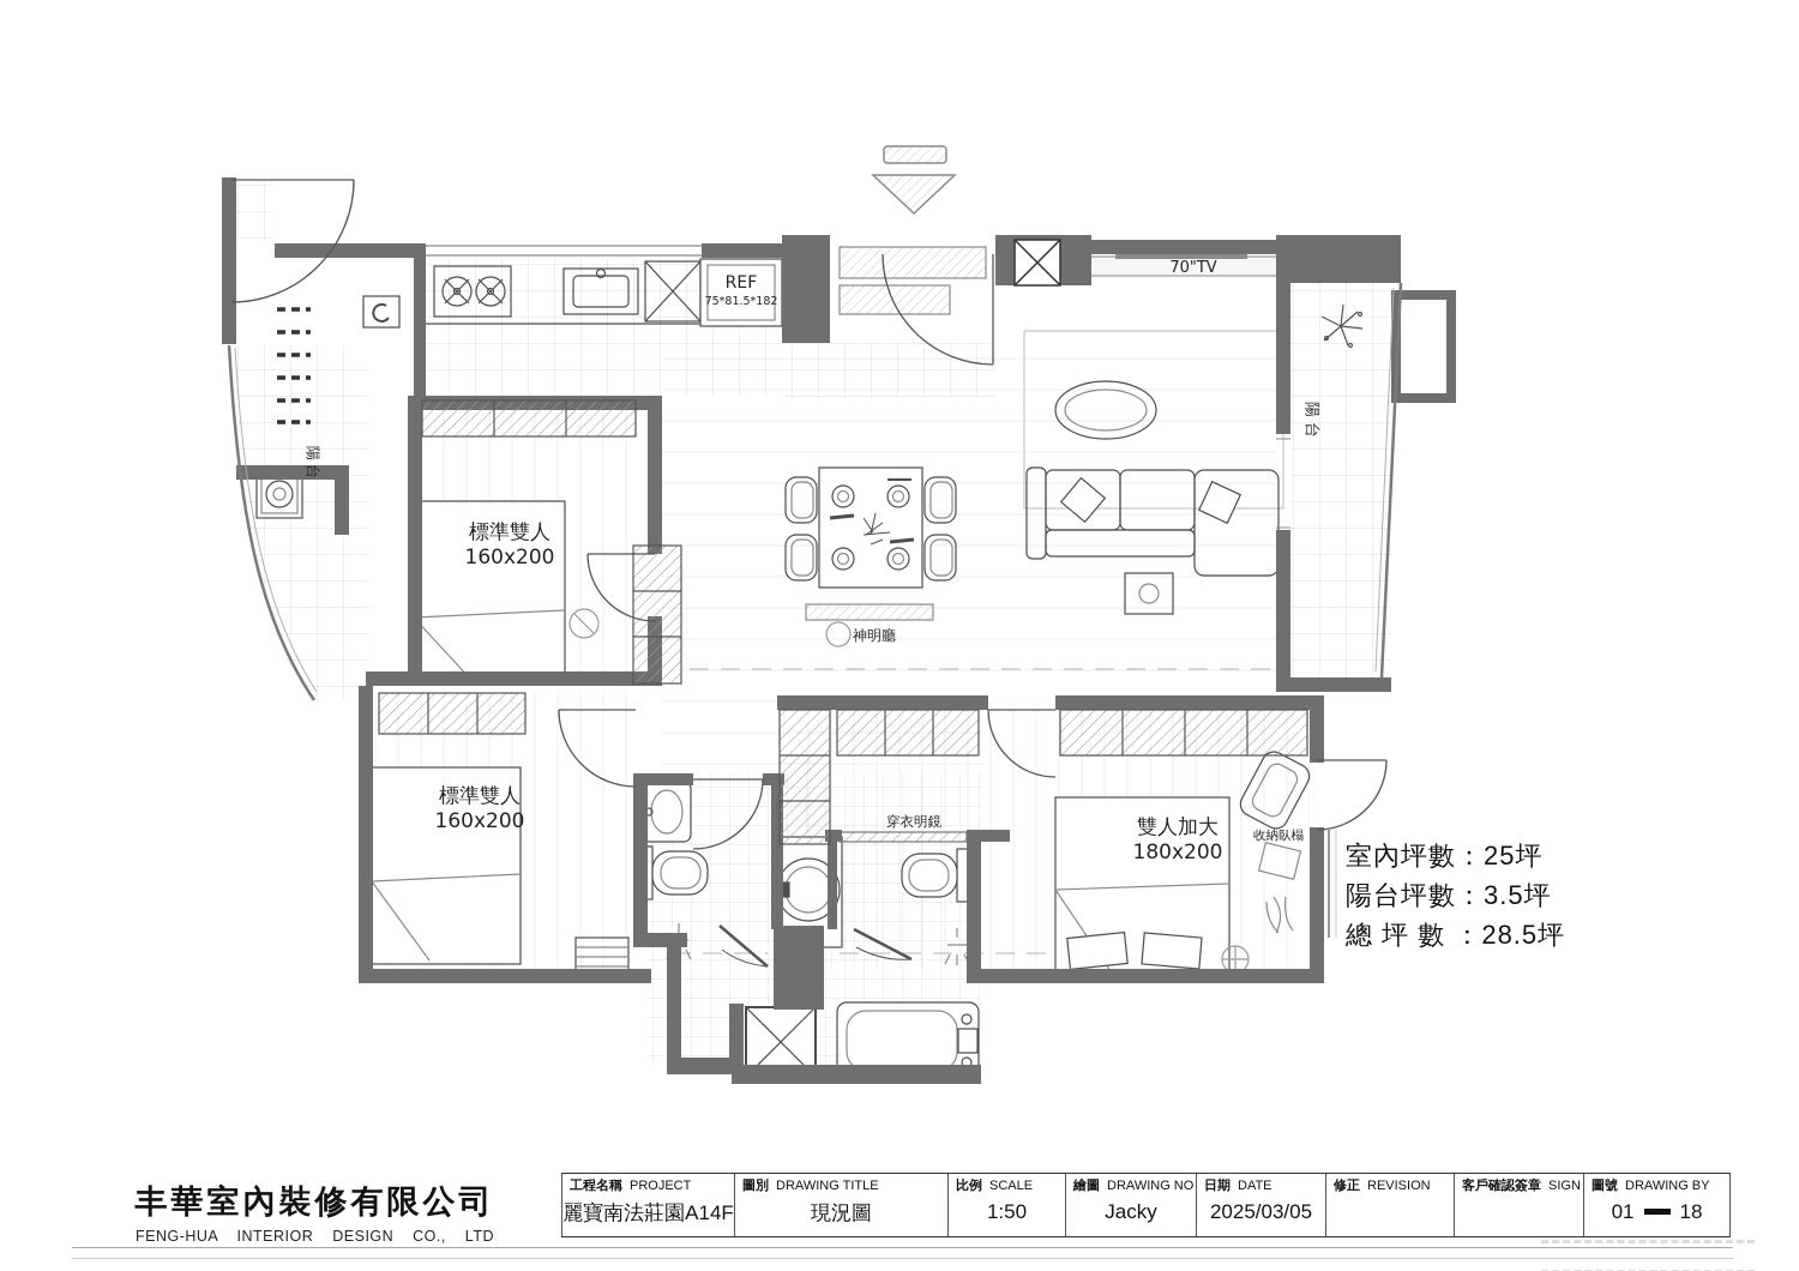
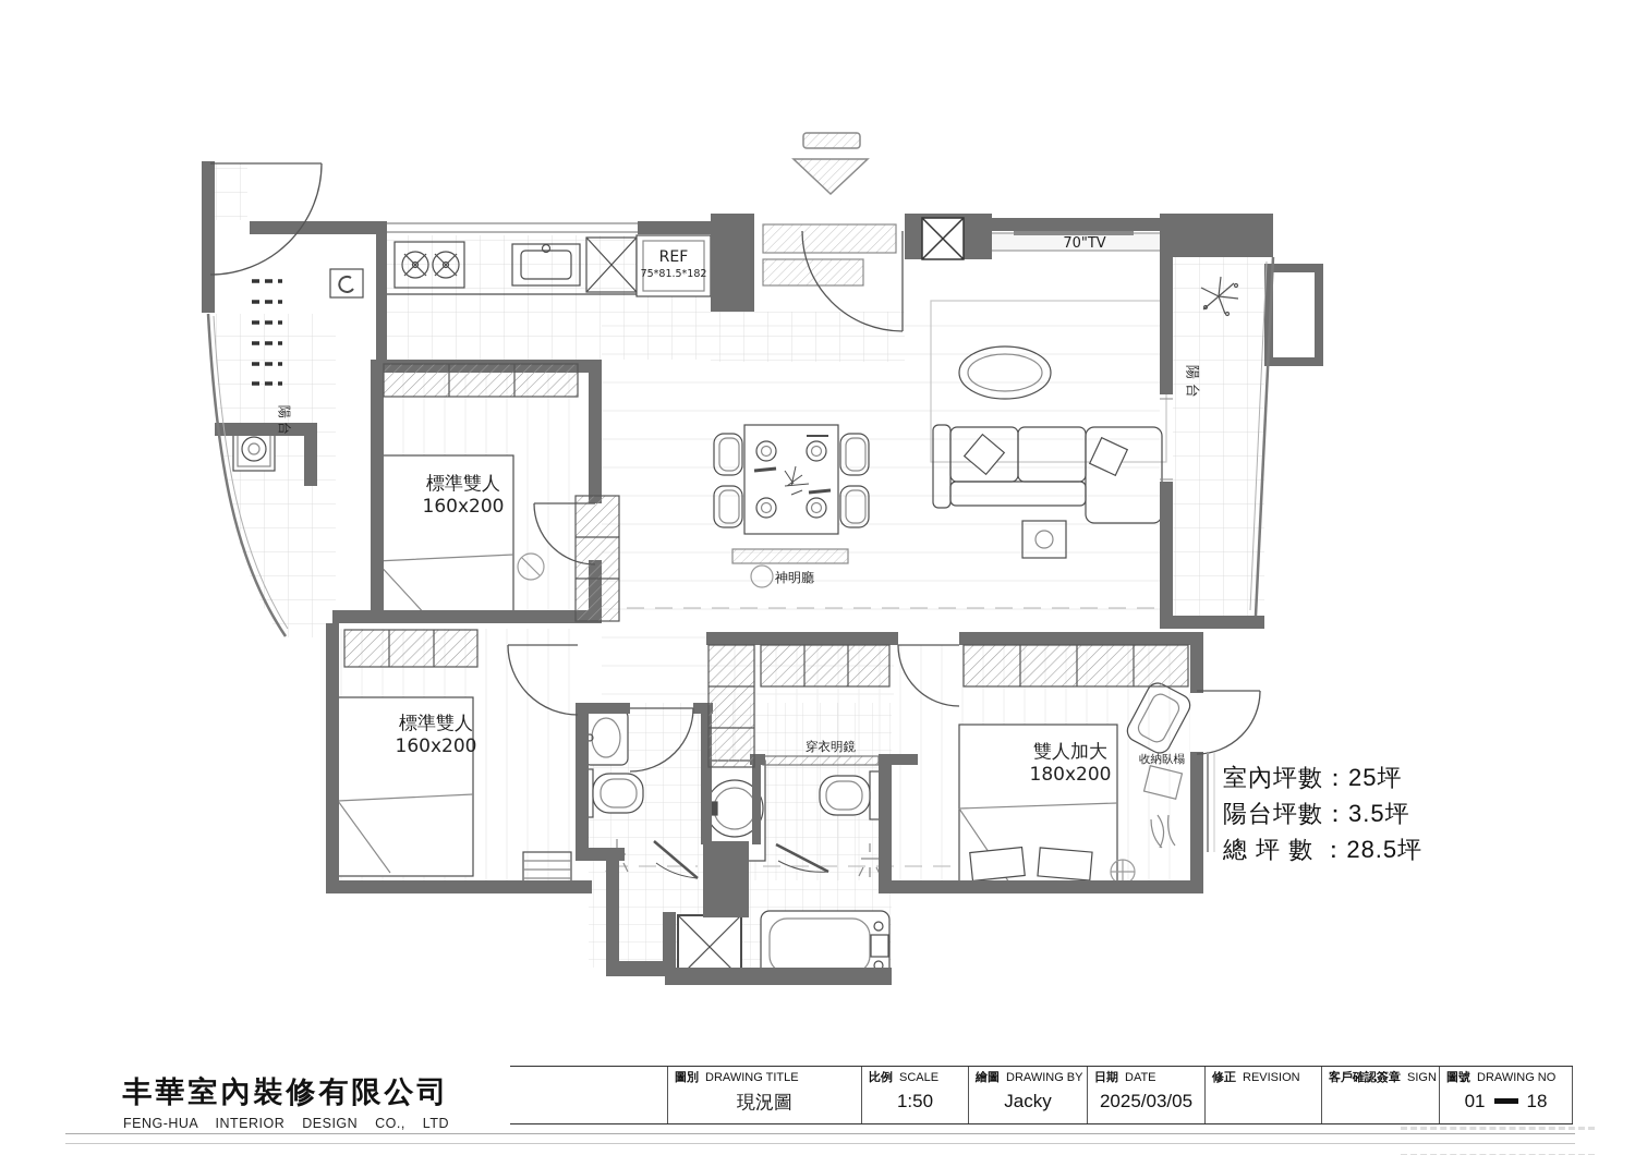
  標準雙人
  160x200
  標準雙人
  160x200
  雙人加大
  180x200
  REF
  75*81.5*182
  神明廳
  穿衣明鏡
  收納臥榻
  70"TV
  室內坪數：25坪
  陽台坪數：3.5坪
  總 坪 數 ：28.5坪
  丰華室內裝修有限公司
  FENG-HUA INTERIOR DESIGN CO., LTD
- 工程名稱 PROJECT
- 麗寶南法莊園A14F
  圖別 DRAWING TITLE
  現況圖
  比例 SCALE
  1:50
- 繪圖 DRAWING NO
+ 繪圖 DRAWING BY
  Jacky
  日期 DATE
  2025/03/05
  修正 REVISION
  客戶確認簽章 SIGN
- 圖號 DRAWING BY
+ 圖號 DRAWING NO
  01 18
